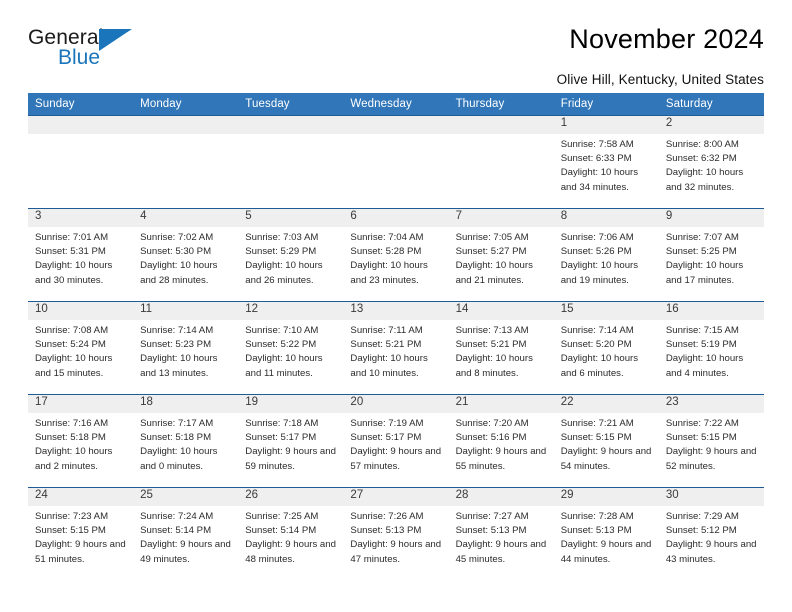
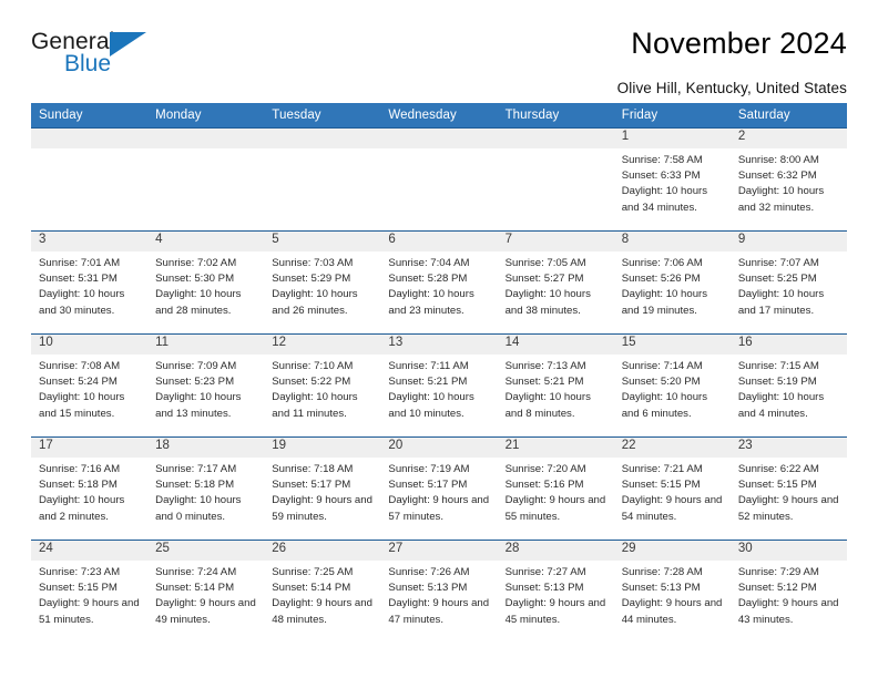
  General
  Blue
  November 2024
  Olive Hill, Kentucky, United States
  Sunday	Monday	Tuesday	Wednesday	Thursday	Friday	Saturday
  					1Sunrise: 7:58 AMSunset: 6:33 PMDaylight: 10 hours and 34 minutes.	2Sunrise: 8:00 AMSunset: 6:32 PMDaylight: 10 hours and 32 minutes.
- 3Sunrise: 7:01 AMSunset: 5:31 PMDaylight: 10 hours and 30 minutes.	4Sunrise: 7:02 AMSunset: 5:30 PMDaylight: 10 hours and 28 minutes.	5Sunrise: 7:03 AMSunset: 5:29 PMDaylight: 10 hours and 26 minutes.	6Sunrise: 7:04 AMSunset: 5:28 PMDaylight: 10 hours and 23 minutes.	7Sunrise: 7:05 AMSunset: 5:27 PMDaylight: 10 hours and 21 minutes.	8Sunrise: 7:06 AMSunset: 5:26 PMDaylight: 10 hours and 19 minutes.	9Sunrise: 7:07 AMSunset: 5:25 PMDaylight: 10 hours and 17 minutes.
+ 3Sunrise: 7:01 AMSunset: 5:31 PMDaylight: 10 hours and 30 minutes.	4Sunrise: 7:02 AMSunset: 5:30 PMDaylight: 10 hours and 28 minutes.	5Sunrise: 7:03 AMSunset: 5:29 PMDaylight: 10 hours and 26 minutes.	6Sunrise: 7:04 AMSunset: 5:28 PMDaylight: 10 hours and 23 minutes.	7Sunrise: 7:05 AMSunset: 5:27 PMDaylight: 10 hours and 38 minutes.	8Sunrise: 7:06 AMSunset: 5:26 PMDaylight: 10 hours and 19 minutes.	9Sunrise: 7:07 AMSunset: 5:25 PMDaylight: 10 hours and 17 minutes.
- 10Sunrise: 7:08 AMSunset: 5:24 PMDaylight: 10 hours and 15 minutes.	11Sunrise: 7:14 AMSunset: 5:23 PMDaylight: 10 hours and 13 minutes.	12Sunrise: 7:10 AMSunset: 5:22 PMDaylight: 10 hours and 11 minutes.	13Sunrise: 7:11 AMSunset: 5:21 PMDaylight: 10 hours and 10 minutes.	14Sunrise: 7:13 AMSunset: 5:21 PMDaylight: 10 hours and 8 minutes.	15Sunrise: 7:14 AMSunset: 5:20 PMDaylight: 10 hours and 6 minutes.	16Sunrise: 7:15 AMSunset: 5:19 PMDaylight: 10 hours and 4 minutes.
+ 10Sunrise: 7:08 AMSunset: 5:24 PMDaylight: 10 hours and 15 minutes.	11Sunrise: 7:09 AMSunset: 5:23 PMDaylight: 10 hours and 13 minutes.	12Sunrise: 7:10 AMSunset: 5:22 PMDaylight: 10 hours and 11 minutes.	13Sunrise: 7:11 AMSunset: 5:21 PMDaylight: 10 hours and 10 minutes.	14Sunrise: 7:13 AMSunset: 5:21 PMDaylight: 10 hours and 8 minutes.	15Sunrise: 7:14 AMSunset: 5:20 PMDaylight: 10 hours and 6 minutes.	16Sunrise: 7:15 AMSunset: 5:19 PMDaylight: 10 hours and 4 minutes.
- 17Sunrise: 7:16 AMSunset: 5:18 PMDaylight: 10 hours and 2 minutes.	18Sunrise: 7:17 AMSunset: 5:18 PMDaylight: 10 hours and 0 minutes.	19Sunrise: 7:18 AMSunset: 5:17 PMDaylight: 9 hours and 59 minutes.	20Sunrise: 7:19 AMSunset: 5:17 PMDaylight: 9 hours and 57 minutes.	21Sunrise: 7:20 AMSunset: 5:16 PMDaylight: 9 hours and 55 minutes.	22Sunrise: 7:21 AMSunset: 5:15 PMDaylight: 9 hours and 54 minutes.	23Sunrise: 7:22 AMSunset: 5:15 PMDaylight: 9 hours and 52 minutes.
+ 17Sunrise: 7:16 AMSunset: 5:18 PMDaylight: 10 hours and 2 minutes.	18Sunrise: 7:17 AMSunset: 5:18 PMDaylight: 10 hours and 0 minutes.	19Sunrise: 7:18 AMSunset: 5:17 PMDaylight: 9 hours and 59 minutes.	20Sunrise: 7:19 AMSunset: 5:17 PMDaylight: 9 hours and 57 minutes.	21Sunrise: 7:20 AMSunset: 5:16 PMDaylight: 9 hours and 55 minutes.	22Sunrise: 7:21 AMSunset: 5:15 PMDaylight: 9 hours and 54 minutes.	23Sunrise: 6:22 AMSunset: 5:15 PMDaylight: 9 hours and 52 minutes.
  24Sunrise: 7:23 AMSunset: 5:15 PMDaylight: 9 hours and 51 minutes.	25Sunrise: 7:24 AMSunset: 5:14 PMDaylight: 9 hours and 49 minutes.	26Sunrise: 7:25 AMSunset: 5:14 PMDaylight: 9 hours and 48 minutes.	27Sunrise: 7:26 AMSunset: 5:13 PMDaylight: 9 hours and 47 minutes.	28Sunrise: 7:27 AMSunset: 5:13 PMDaylight: 9 hours and 45 minutes.	29Sunrise: 7:28 AMSunset: 5:13 PMDaylight: 9 hours and 44 minutes.	30Sunrise: 7:29 AMSunset: 5:12 PMDaylight: 9 hours and 43 minutes.
